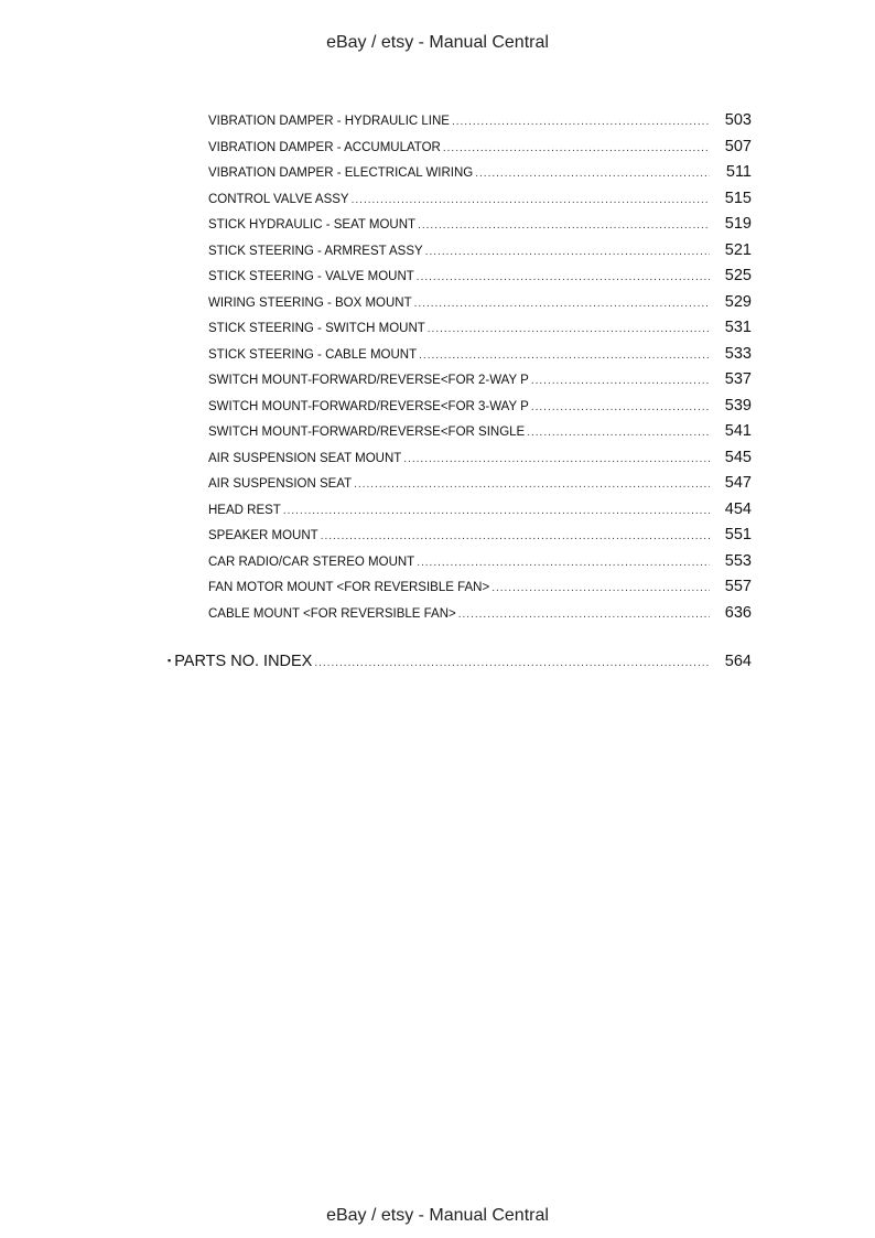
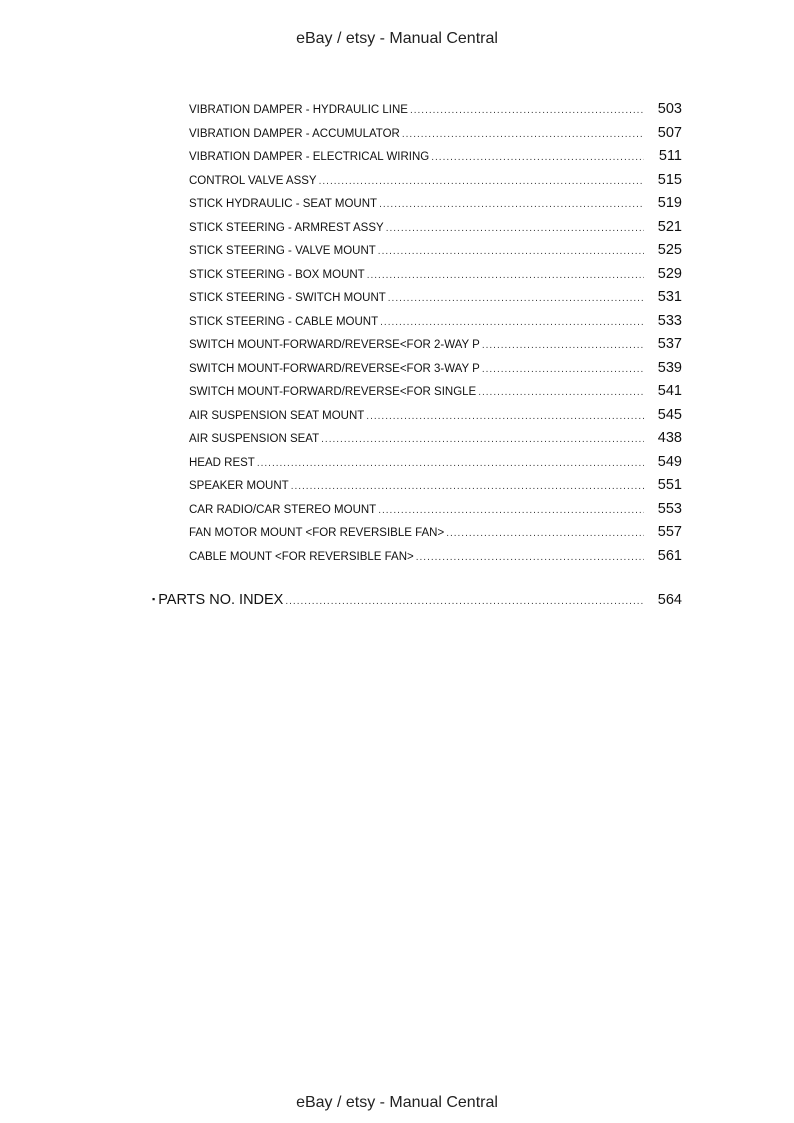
  eBay / etsy - Manual Central
  VIBRATION DAMPER - HYDRAULIC LINE
  503
  VIBRATION DAMPER - ACCUMULATOR
  507
  VIBRATION DAMPER - ELECTRICAL WIRING
  511
  CONTROL VALVE ASSY
  515
  STICK HYDRAULIC - SEAT MOUNT
  519
  STICK STEERING - ARMREST ASSY
  521
  STICK STEERING - VALVE MOUNT
  525
- WIRING STEERING - BOX MOUNT
+ STICK STEERING - BOX MOUNT
  529
  STICK STEERING - SWITCH MOUNT
  531
  STICK STEERING - CABLE MOUNT
  533
  SWITCH MOUNT-FORWARD/REVERSE<FOR 2-WAY P
  537
  SWITCH MOUNT-FORWARD/REVERSE<FOR 3-WAY P
  539
  SWITCH MOUNT-FORWARD/REVERSE<FOR SINGLE
  541
  AIR SUSPENSION SEAT MOUNT
  545
  AIR SUSPENSION SEAT
- 547
+ 438
  HEAD REST
- 454
+ 549
  SPEAKER MOUNT
  551
  CAR RADIO/CAR STEREO MOUNT
  553
  FAN MOTOR MOUNT <FOR REVERSIBLE FAN>
  557
  CABLE MOUNT <FOR REVERSIBLE FAN>
- 636
+ 561
  ▪
  PARTS NO. INDEX
  564
  eBay / etsy - Manual Central
